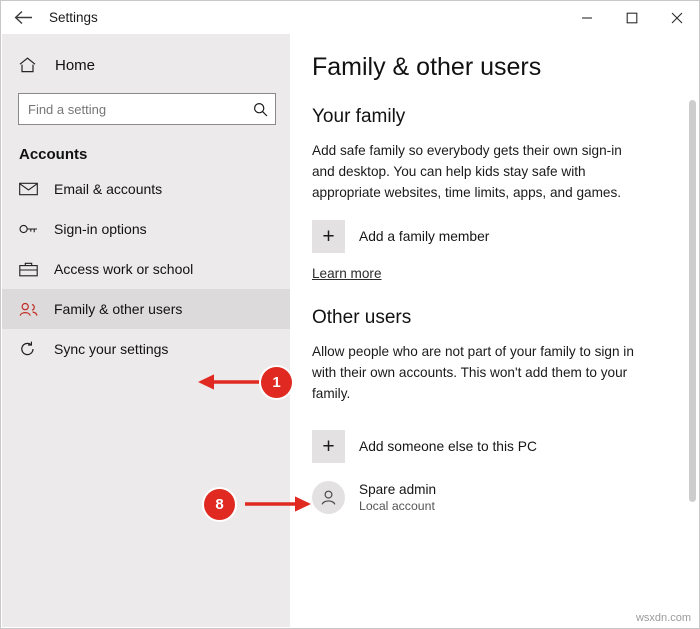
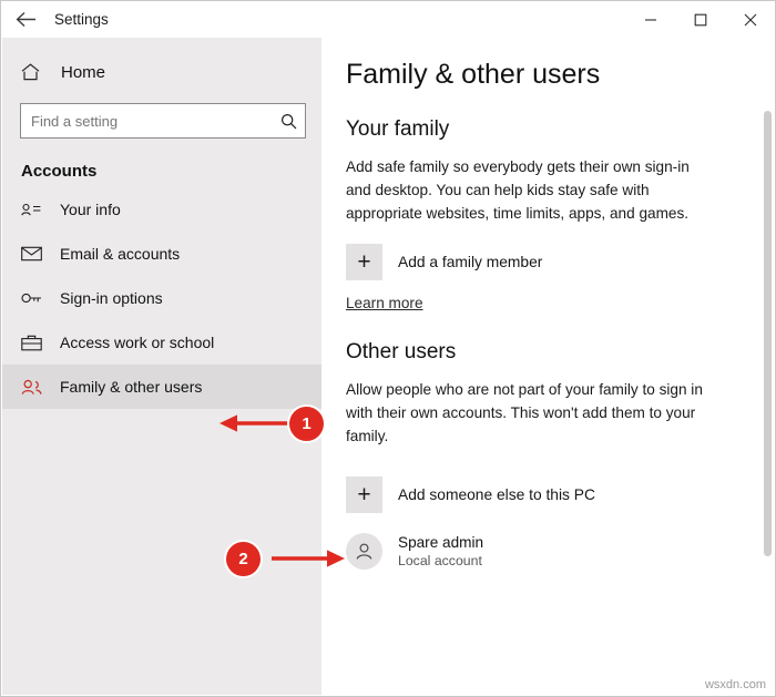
  Settings
  Home
  Find a setting
  Accounts
+ Your info
  Email & accounts
  Sign-in options
  Access work or school
  Family & other users
- Sync your settings
  Family & other users
  Your family
  Add safe family so everybody gets their own sign-in and desktop. You can help kids stay safe with appropriate websites, time limits, apps, and games.
  +
  Add a family member
  Learn more
  Other users
  Allow people who are not part of your family to sign in with their own accounts. This won't add them to your family.
  +
  Add someone else to this PC
  Spare admin
  Local account
  1
- 8
+ 2
  wsxdn.com
